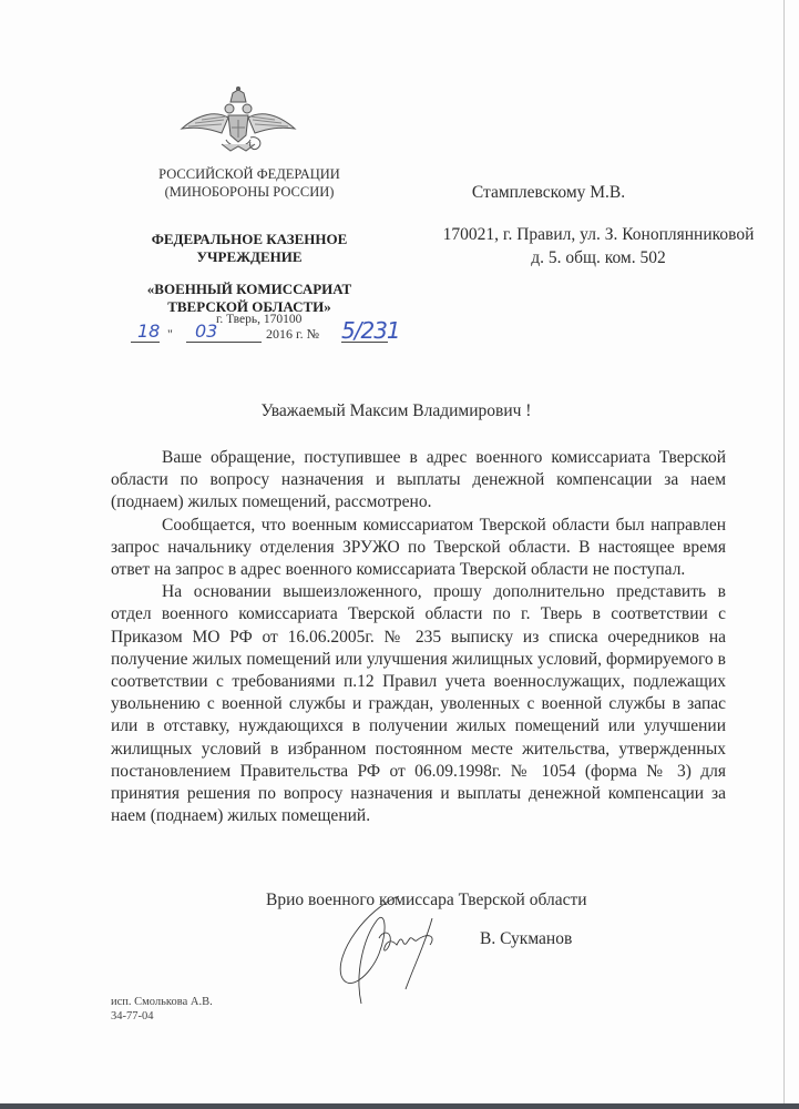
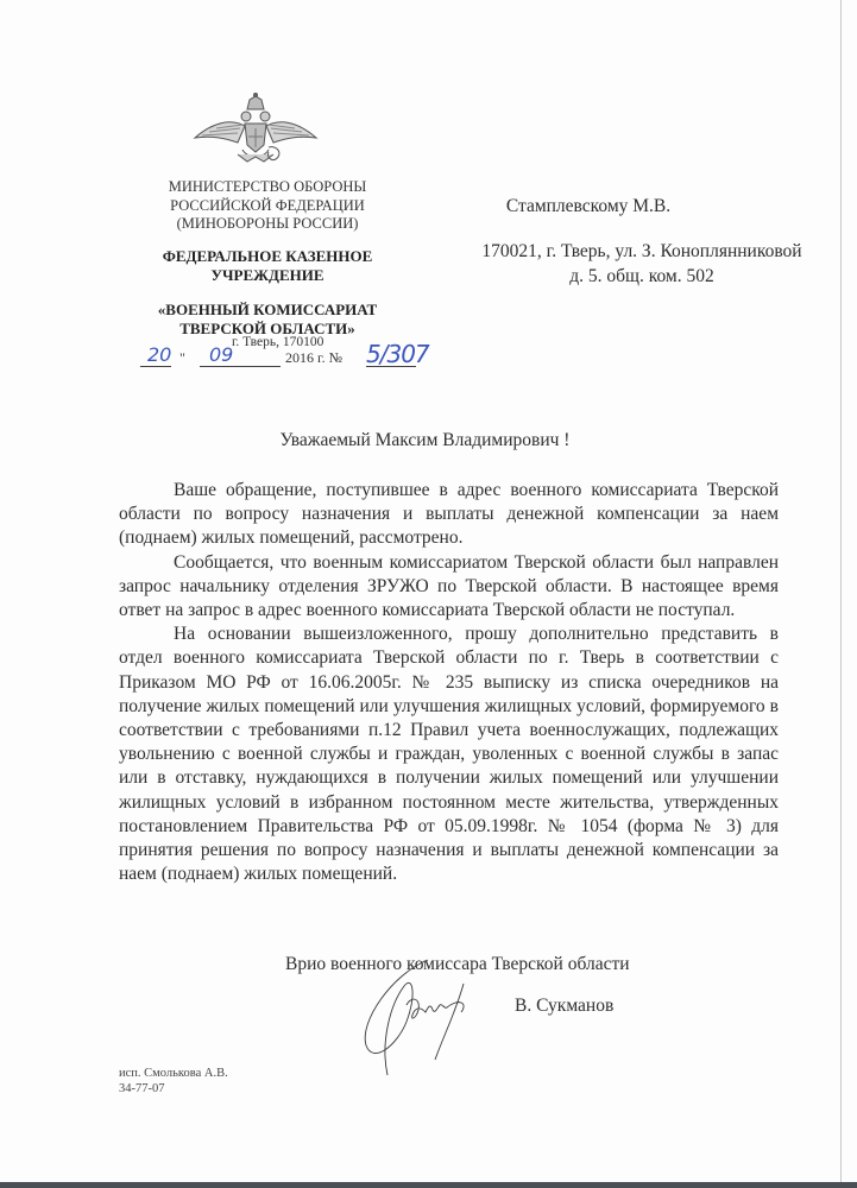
+ МИНИСТЕРСТВО ОБОРОНЫ
  РОССИЙСКОЙ ФЕДЕРАЦИИ
  (МИНОБОРОНЫ РОССИИ)
  ФЕДЕРАЛЬНОЕ КАЗЕННОЕ
  УЧРЕЖДЕНИЕ
  «ВОЕННЫЙ КОМИССАРИАТ
  ТВЕРСКОЙ ОБЛАСТИ»
  г. Тверь, 170100
- 18
+ 20
  "
- 03
+ 09
  2016 г. №
- 5/231
+ 5/307
  Стамплевскому М.В.
- 170021, г. Правил, ул. З. Коноплянниковой
+ 170021, г. Тверь, ул. З. Коноплянниковой
  д. 5. общ. ком. 502
  Уважаемый Максим Владимирович !
  Ваше обращение, поступившее в адрес военного комиссариата Тверской области по вопросу назначения и выплаты денежной компенсации за наем (поднаем) жилых помещений, рассмотрено.
  Сообщается, что военным комиссариатом Тверской области был направлен запрос начальнику отделения ЗРУЖО по Тверской области. В настоящее время ответ на запрос в адрес военного комиссариата Тверской области не поступал.
- На основании вышеизложенного, прошу дополнительно представить в отдел военного комиссариата Тверской области по г. Тверь в соответствии с Приказом МО РФ от 16.06.2005г. № 235 выписку из списка очередников на получение жилых помещений или улучшения жилищных условий, формируемого в соответствии с требованиями п.12 Правил учета военнослужащих, подлежащих увольнению с военной службы и граждан, уволенных с военной службы в запас или в отставку, нуждающихся в получении жилых помещений или улучшении жилищных условий в избранном постоянном месте жительства, утвержденных постановлением Правительства РФ от 06.09.1998г. № 1054 (форма № 3) для принятия решения по вопросу назначения и выплаты денежной компенсации за наем (поднаем) жилых помещений.
+ На основании вышеизложенного, прошу дополнительно представить в отдел военного комиссариата Тверской области по г. Тверь в соответствии с Приказом МО РФ от 16.06.2005г. № 235 выписку из списка очередников на получение жилых помещений или улучшения жилищных условий, формируемого в соответствии с требованиями п.12 Правил учета военнослужащих, подлежащих увольнению с военной службы и граждан, уволенных с военной службы в запас или в отставку, нуждающихся в получении жилых помещений или улучшении жилищных условий в избранном постоянном месте жительства, утвержденных постановлением Правительства РФ от 05.09.1998г. № 1054 (форма № 3) для принятия решения по вопросу назначения и выплаты денежной компенсации за наем (поднаем) жилых помещений.
  Врио военного кмиссара Тверской области
  В. Сукманов
  исп. Смолькова А.В.
- 34-77-04
+ 34-77-07
